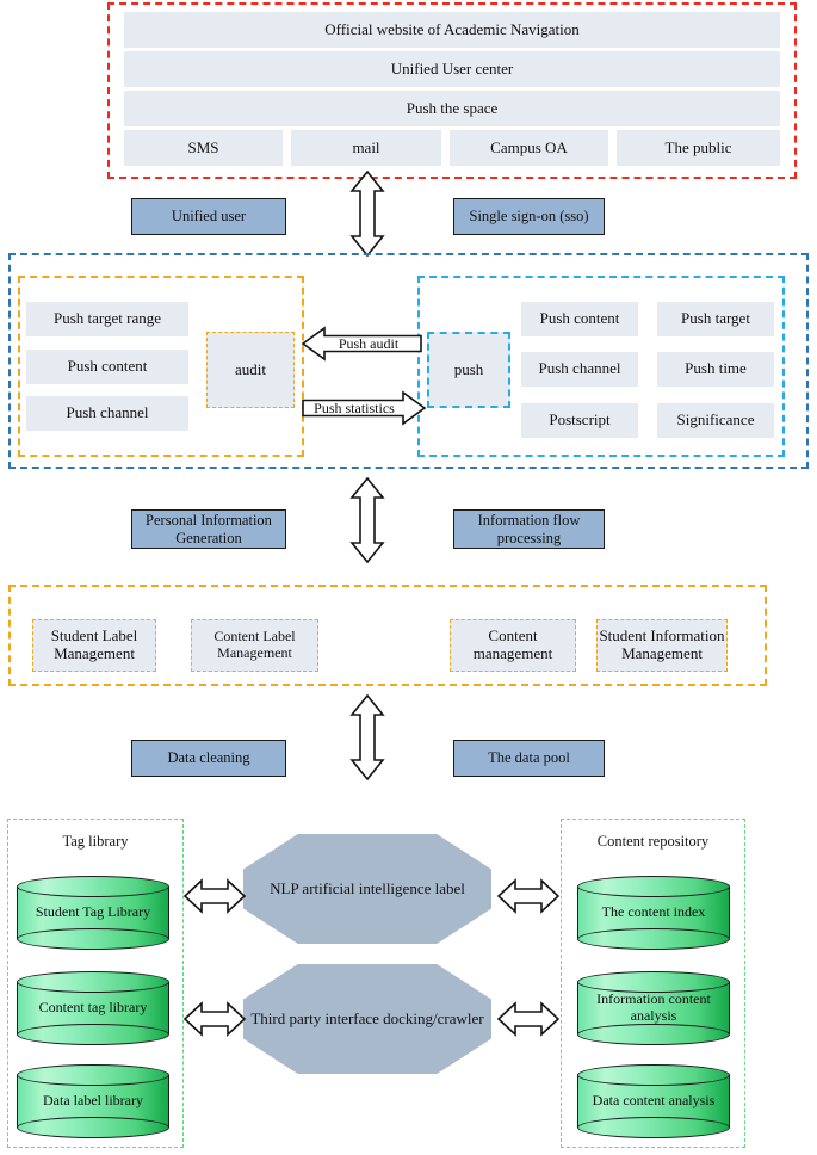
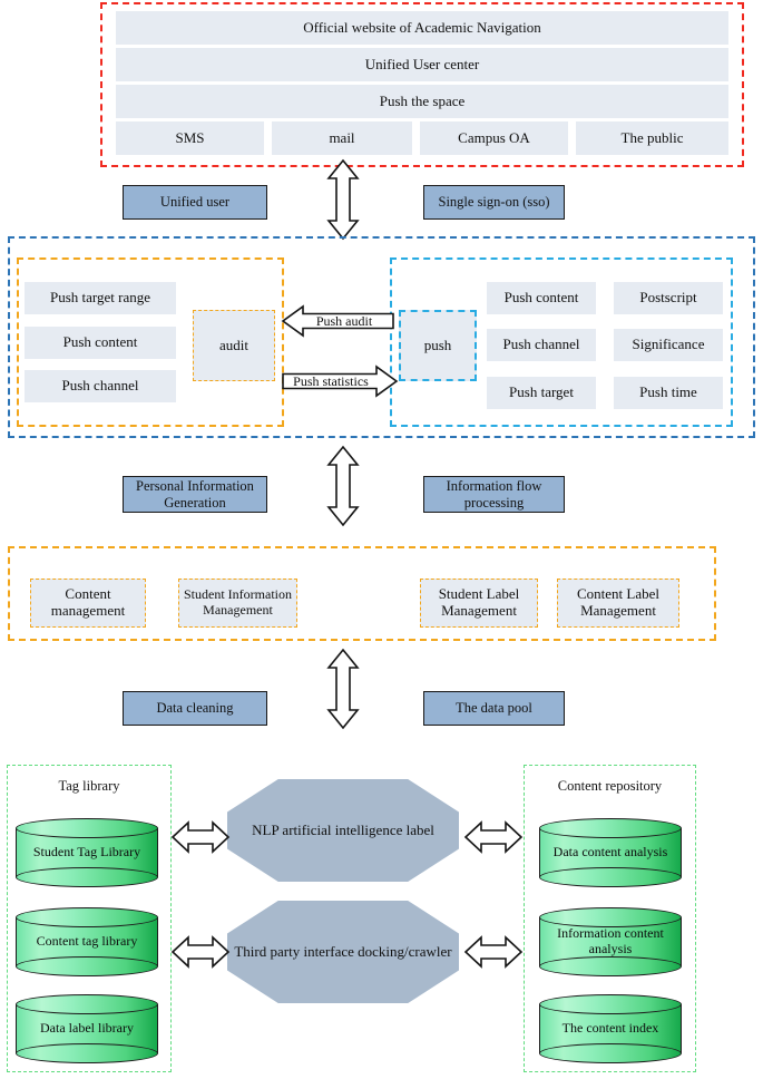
  Official website of Academic Navigation
  Unified User center
  Push the space
  SMS
  mail
  Campus OA
  The public
  Unified user
  Single sign-on (sso)
  Push target range
  Push content
  Push channel
  audit
  push
  Push content
- Push target
+ Postscript
  Push channel
- Push time
+ Significance
- Postscript
+ Push target
- Significance
+ Push time
  Push audit
  Push statistics
  Personal Information Generation
  Information flow processing
- Student Label Management
+ Content management
- Content Label Management
+ Student Information Management
- Content management
+ Student Label Management
- Student Information Management
+ Content Label Management
  Data cleaning
  The data pool
  Tag library
  Content repository
  Student Tag Library
  Content tag library
  Data label library
- The content index
+ Data content analysis
  Information content analysis
- Data content analysis
+ The content index
  NLP artificial intelligence label
  Third party interface docking/crawler
